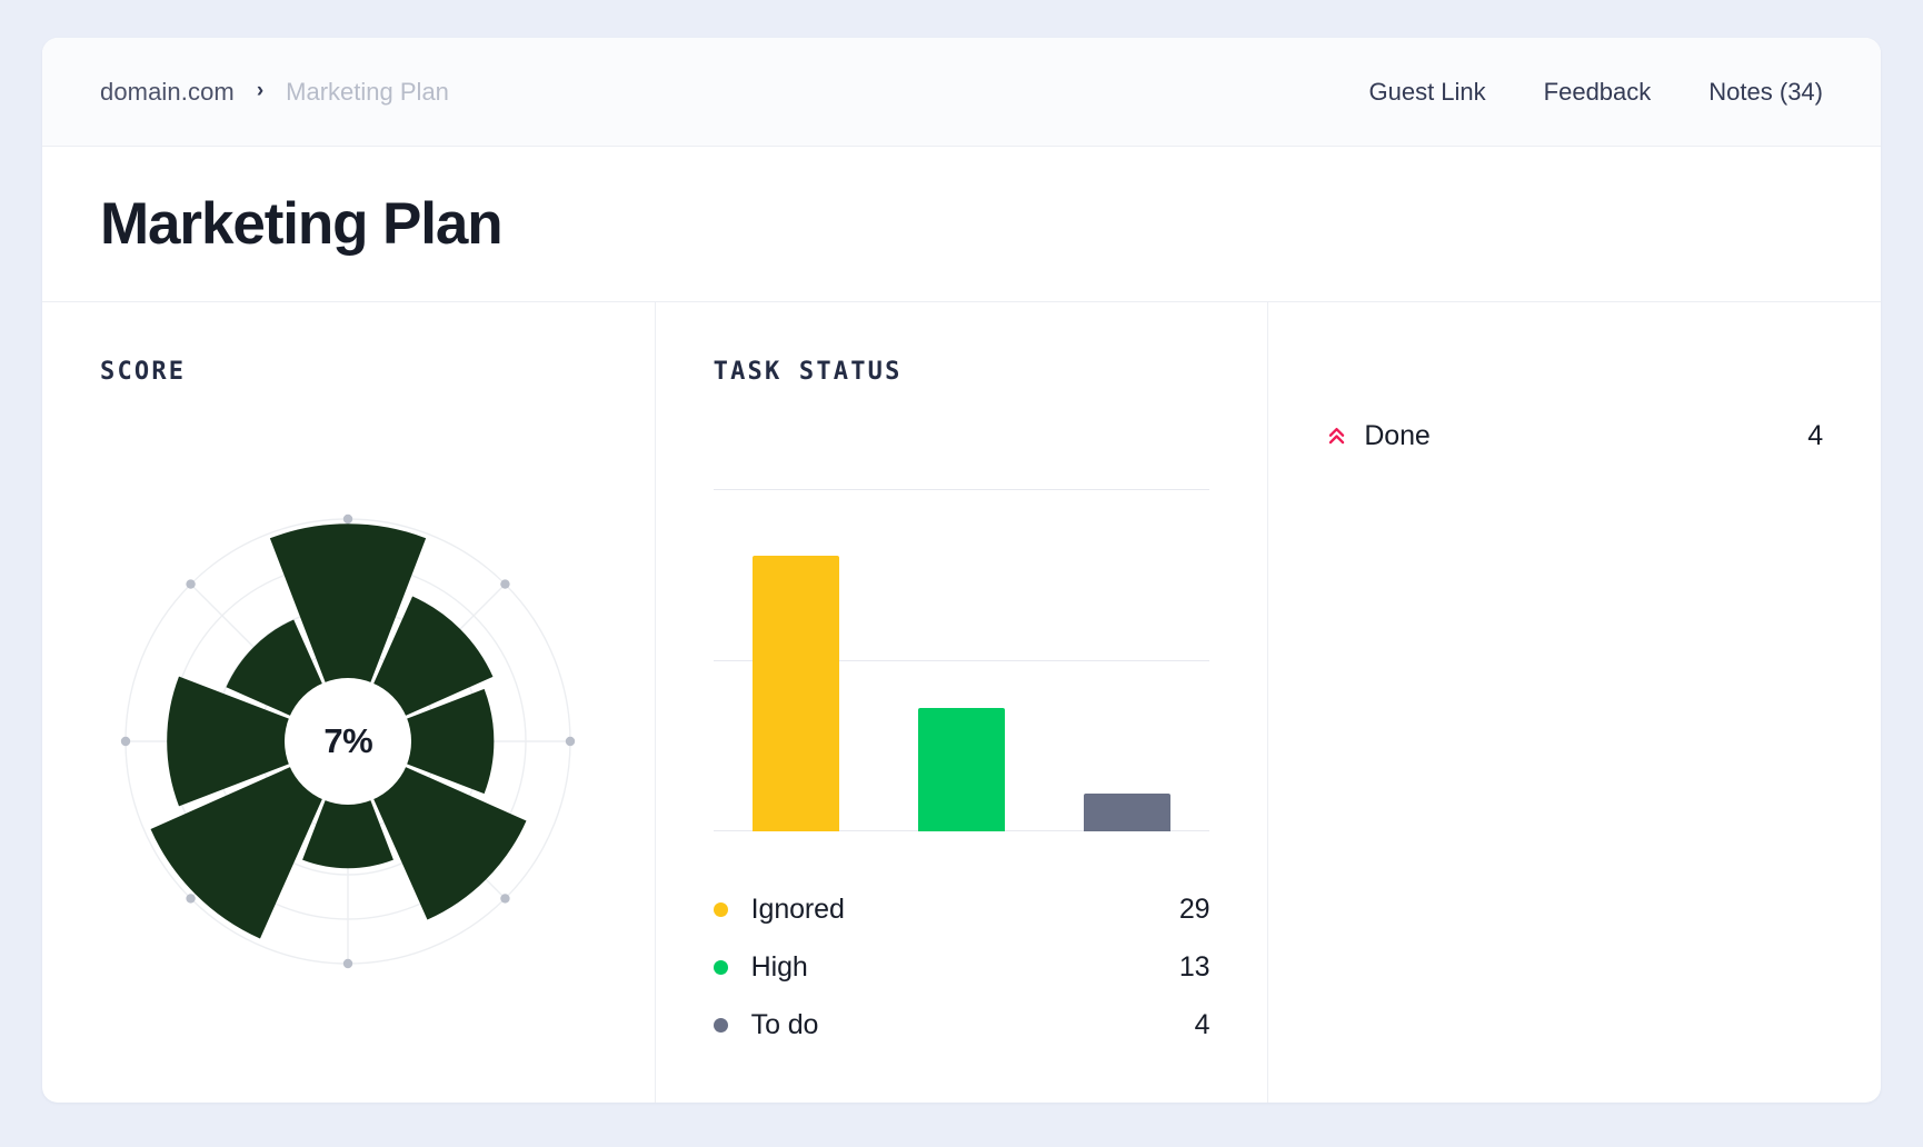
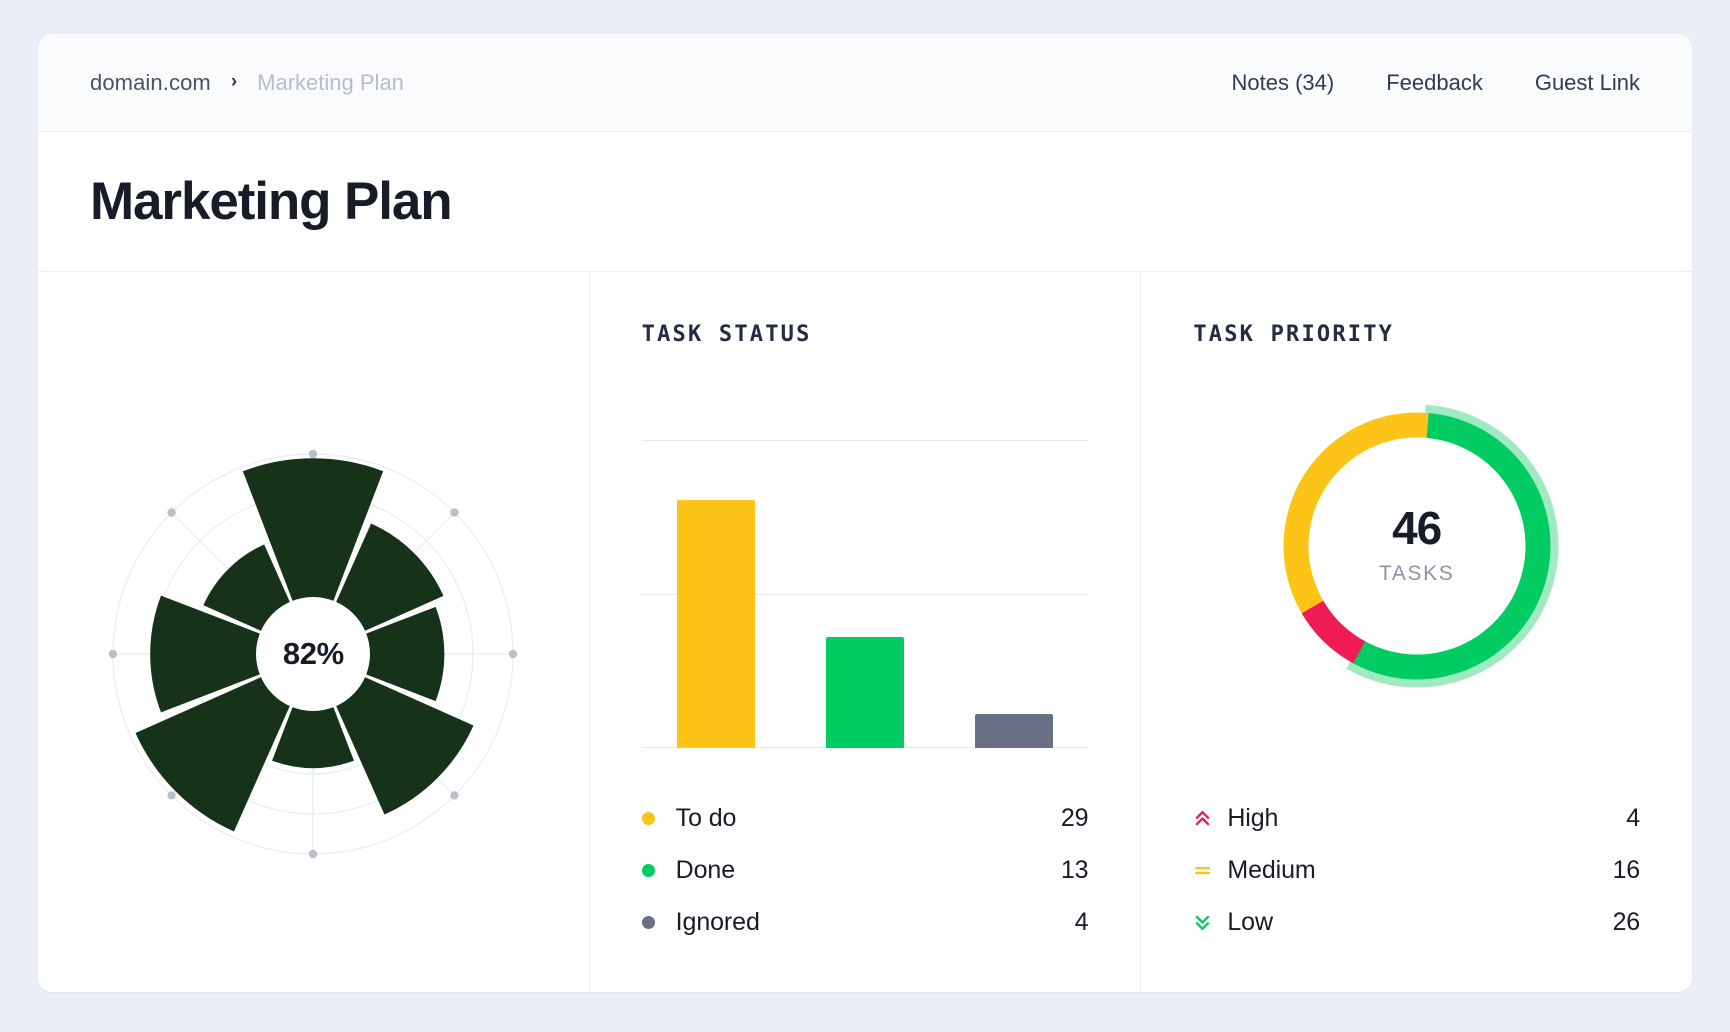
  domain.com
  ›
  Marketing Plan
- Guest Link
+ Notes (34)
  Feedback
- Notes (34)
+ Guest Link
  Marketing Plan
- SCORE
- 7%
+ 82%
  TASK STATUS
- Ignored
+ To do
  29
- High
+ Done
  13
- To do
+ Ignored
  4
+ TASK PRIORITY
+ 46
+ TASKS
- Done
+ High
  4
+ Medium
+ 16
+ Low
+ 26
